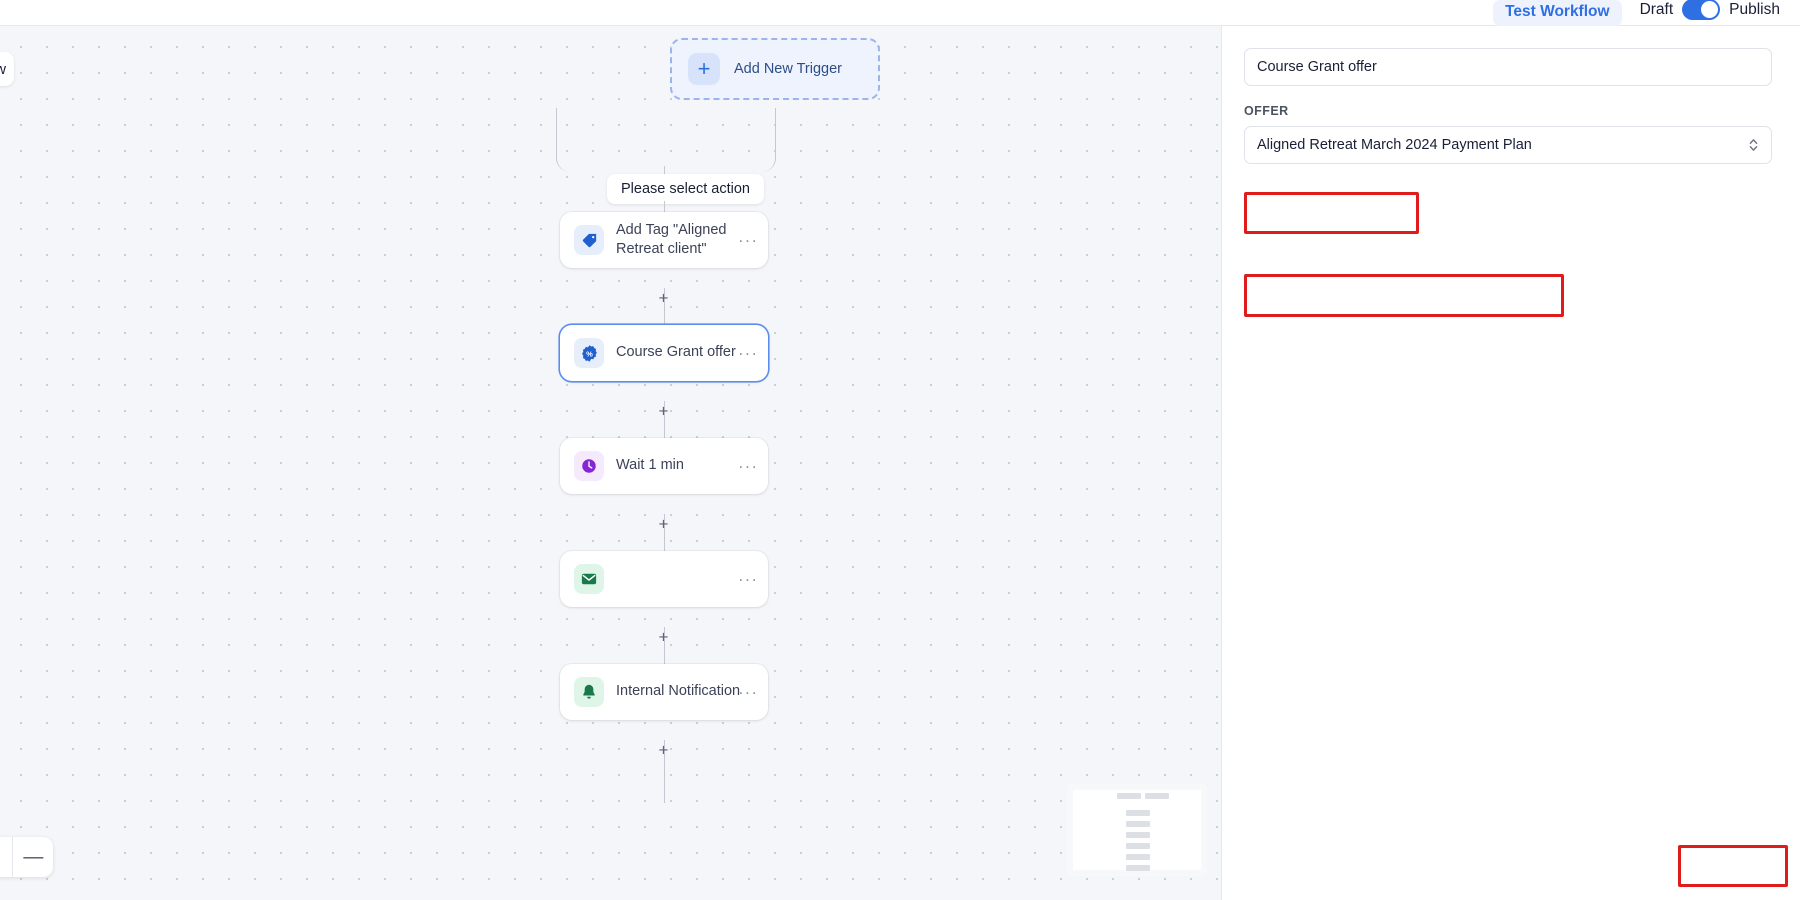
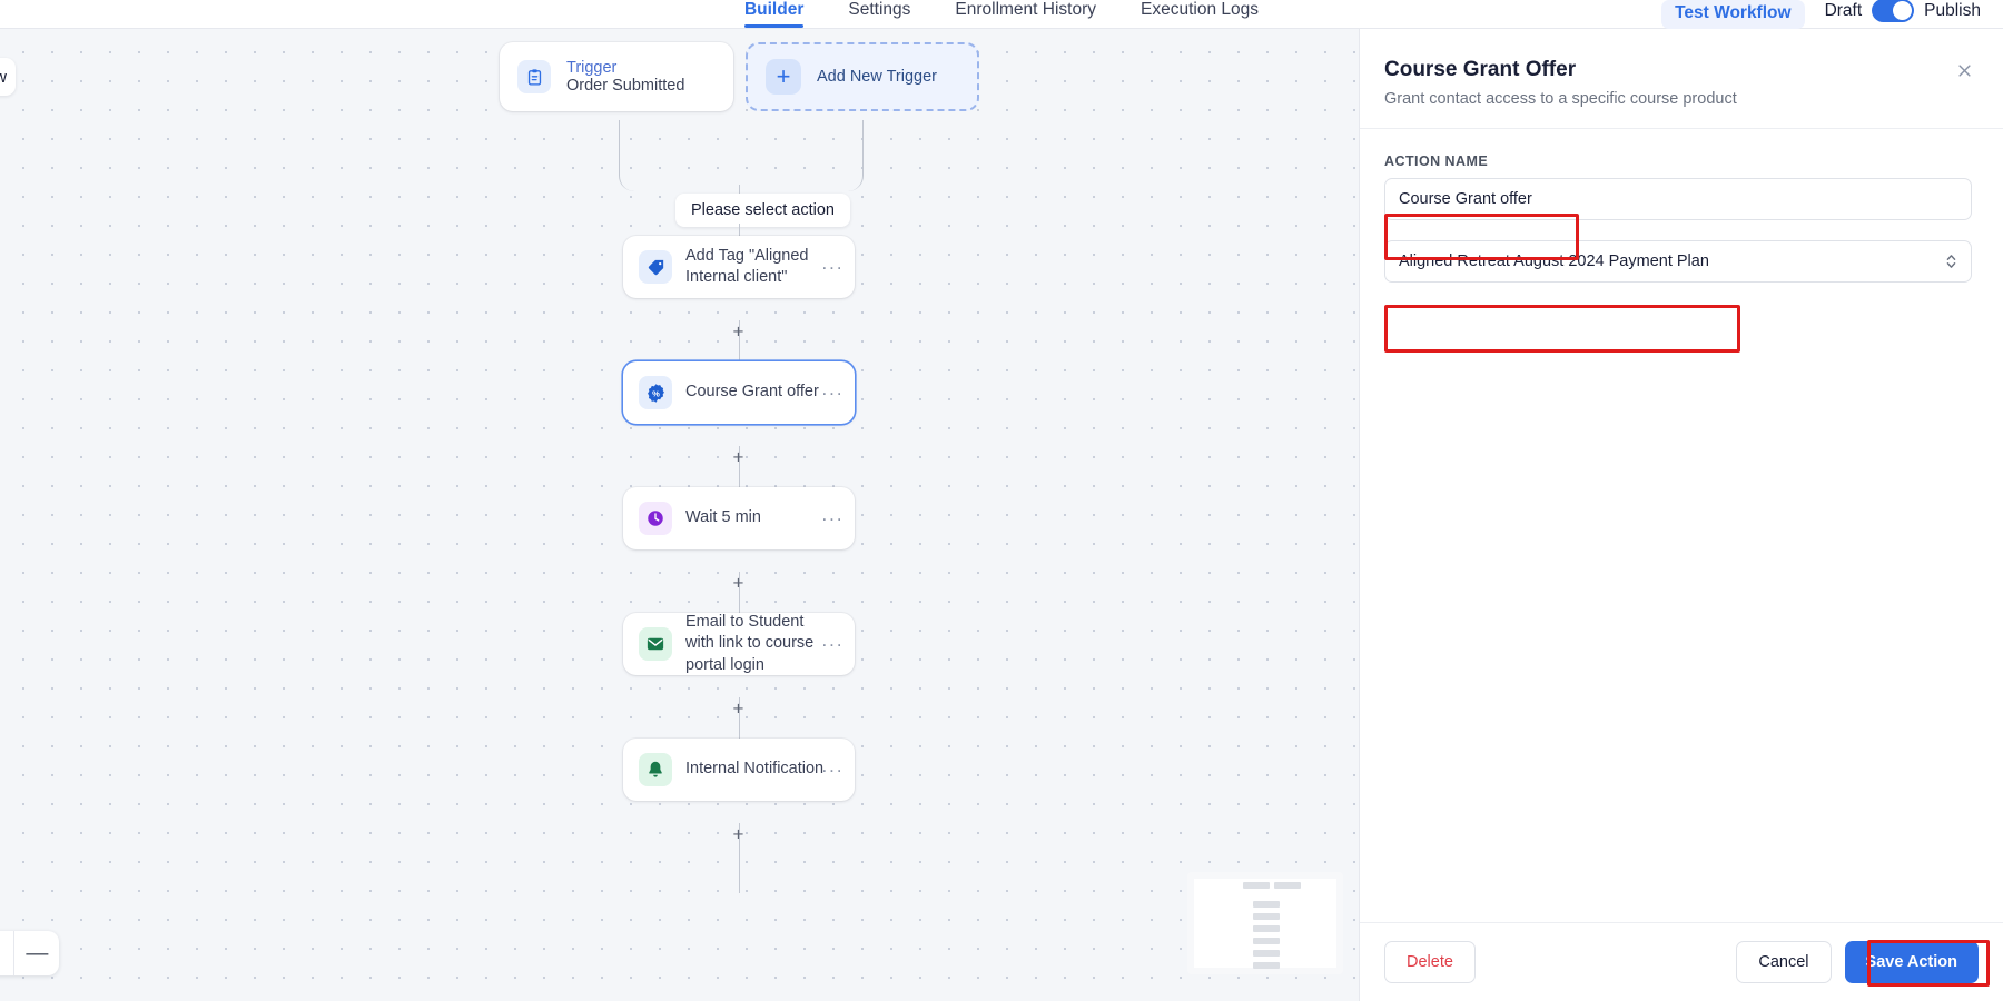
+ Builder
+ Settings
+ Enrollment History
+ Execution Logs
  Test Workflow
  Draft
  Publish
+ Trigger
+ Order Submitted
  +
  Add New Trigger
  Please select action
  +
  +
  +
  +
  +
- Add Tag "Aligned Retreat client"
+ Add Tag "Aligned Internal client"
  ···
  %
  Course Grant offer
  ···
- Wait 1 min
+ Wait 5 min
  ···
+ Email to Student with link to course portal login
  ···
  Internal Notification
  ···
  —
+ Course Grant Offer
+ Grant contact access to a specific course product
+ ACTION NAME
  Course Grant offer
- OFFER
- Aligned Retreat March 2024 Payment Plan
+ Aligned Retreat August 2024 Payment Plan
+ Delete
+ Cancel
+ Save Action
